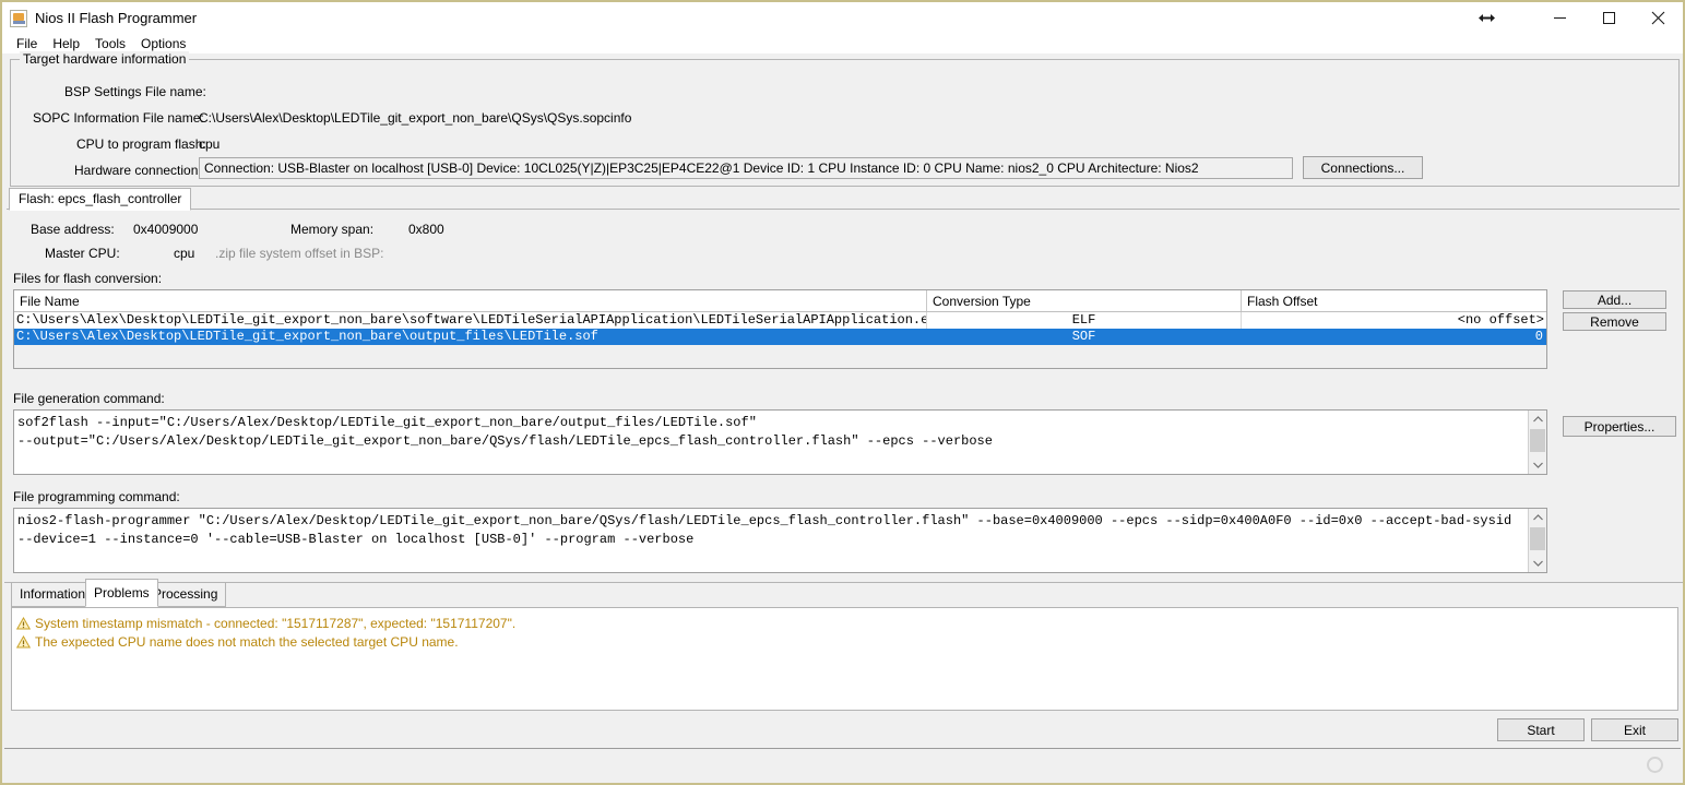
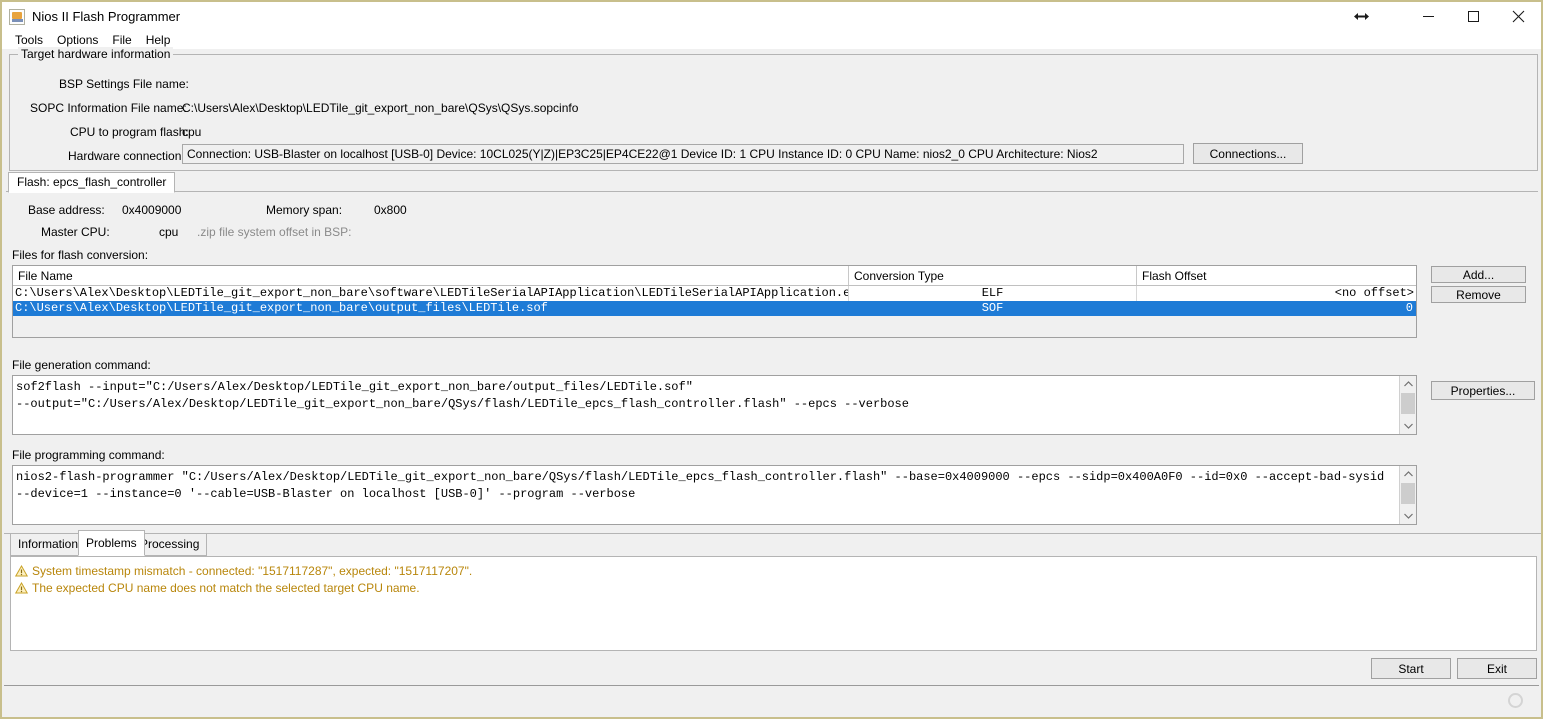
  Nios II Flash Programmer
- File
+ Tools
- Help
+ Options
- Tools
+ File
- Options
+ Help
  Target hardware information
  BSP Settings File name:
  SOPC Information File name:
  C:\Users\Alex\Desktop\LEDTile_git_export_non_bare\QSys\QSys.sopcinfo
  CPU to program flash:
  cpu
  Hardware connection
  Connection: USB-Blaster on localhost [USB-0] Device: 10CL025(Y|Z)|EP3C25|EP4CE22@1 Device ID: 1 CPU Instance ID: 0 CPU Name: nios2_0 CPU Architecture: Nios2
  Connections...
  Flash: epcs_flash_controller
  Base address:
  0x4009000
  Memory span:
  0x800
  Master CPU:
  cpu
  .zip file system offset in BSP:
  Files for flash conversion:
  File Name
  Conversion Type
  Flash Offset
  C:\Users\Alex\Desktop\LEDTile_git_export_non_bare\software\LEDTileSerialAPIApplication\LEDTileSerialAPIApplication.e
  ELF
  <no offset>
  C:\Users\Alex\Desktop\LEDTile_git_export_non_bare\output_files\LEDTile.sof
  SOF
  0
  Add...
  Remove
  File generation command:
  sof2flash --input="C:/Users/Alex/Desktop/LEDTile_git_export_non_bare/output_files/LEDTile.sof"
  --output="C:/Users/Alex/Desktop/LEDTile_git_export_non_bare/QSys/flash/LEDTile_epcs_flash_controller.flash" --epcs --verbose
  Properties...
  File programming command:
  nios2-flash-programmer "C:/Users/Alex/Desktop/LEDTile_git_export_non_bare/QSys/flash/LEDTile_epcs_flash_controller.flash" --base=0x4009000 --epcs --sidp=0x400A0F0 --id=0x0 --accept-bad-sysid
  --device=1 --instance=0 '--cable=USB-Blaster on localhost [USB-0]' --program --verbose
  Information
  Problems
  rocessing
  System timestamp mismatch - connected: "1517117287", expected: "1517117207".
  The expected CPU name does not match the selected target CPU name.
  Start
  Exit
